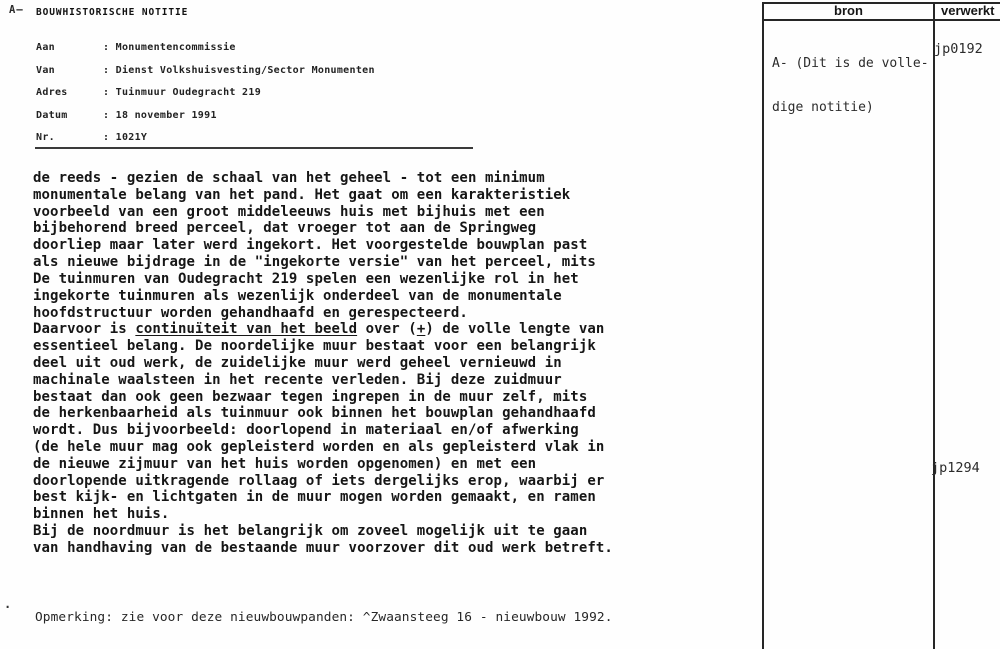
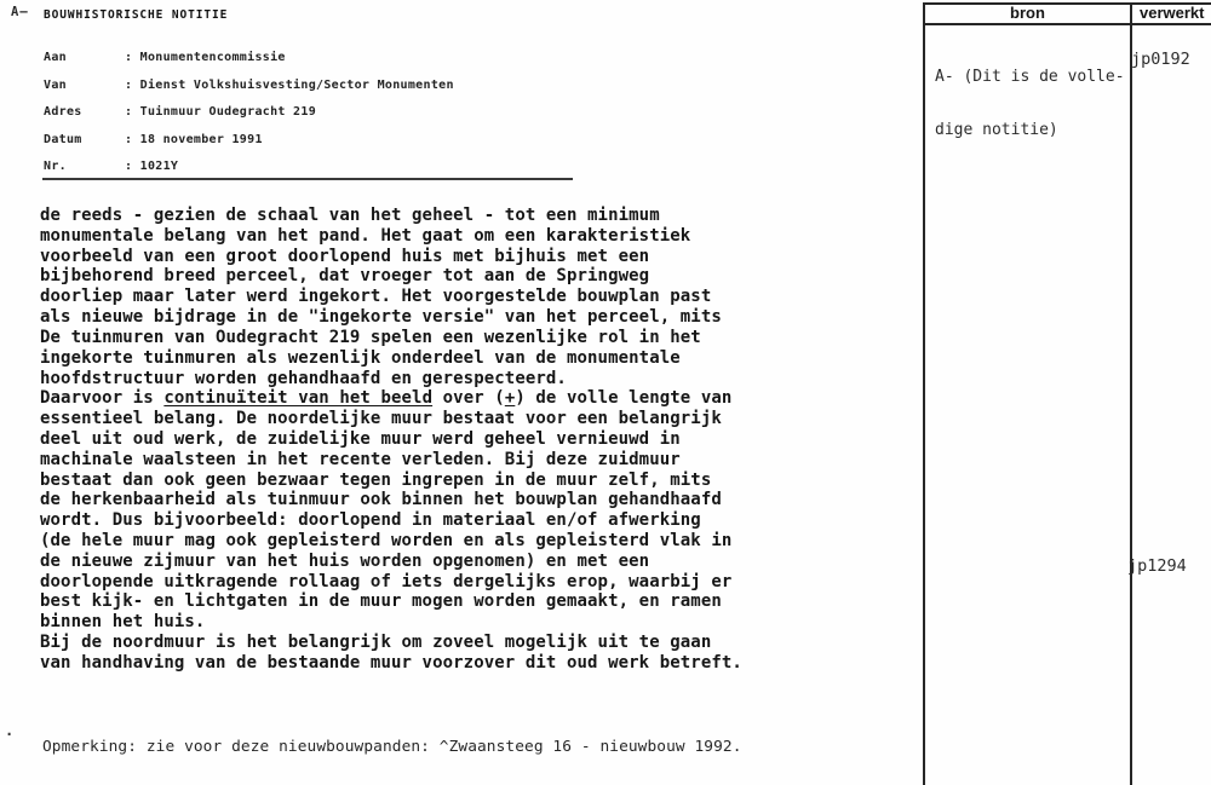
  A—
  BOUWHISTORISCHE NOTITIE
  Aan
  : Monumentencommissie
  Van
  : Dienst Volkshuisvesting/Sector Monumenten
  Adres
  : Tuinmuur Oudegracht 219
  Datum
  : 18 november 1991
  Nr.
  : 1021Y
  de reeds - gezien de schaal van het geheel - tot een minimum
  monumentale belang van het pand. Het gaat om een karakteristiek
- voorbeeld van een groot middeleeuws huis met bijhuis met een
+ voorbeeld van een groot doorlopend huis met bijhuis met een
  bijbehorend breed perceel, dat vroeger tot aan de Springweg
  doorliep maar later werd ingekort. Het voorgestelde bouwplan past
  als nieuwe bijdrage in de "ingekorte versie" van het perceel, mits
  De tuinmuren van Oudegracht 219 spelen een wezenlijke rol in het
  ingekorte tuinmuren als wezenlijk onderdeel van de monumentale
  hoofdstructuur worden gehandhaafd en gerespecteerd.
  Daarvoor is continuïteit van het beeld over (+) de volle lengte van
  essentieel belang. De noordelijke muur bestaat voor een belangrijk
  deel uit oud werk, de zuidelijke muur werd geheel vernieuwd in
  machinale waalsteen in het recente verleden. Bij deze zuidmuur
  bestaat dan ook geen bezwaar tegen ingrepen in de muur zelf, mits
  de herkenbaarheid als tuinmuur ook binnen het bouwplan gehandhaafd
  wordt. Dus bijvoorbeeld: doorlopend in materiaal en/of afwerking
  (de hele muur mag ook gepleisterd worden en als gepleisterd vlak in
  de nieuwe zijmuur van het huis worden opgenomen) en met een
  doorlopende uitkragende rollaag of iets dergelijks erop, waarbij er
  best kijk- en lichtgaten in de muur mogen worden gemaakt, en ramen
  binnen het huis.
  Bij de noordmuur is het belangrijk om zoveel mogelijk uit te gaan
  van handhaving van de bestaande muur voorzover dit oud werk betreft.
  Opmerking: zie voor deze nieuwbouwpanden: ^Zwaansteeg 16 - nieuwbouw 1992.
  .
  bron
  verwerkt
  A- (Dit is de volle-
  dige notitie)
  jp0192
  jp1294
